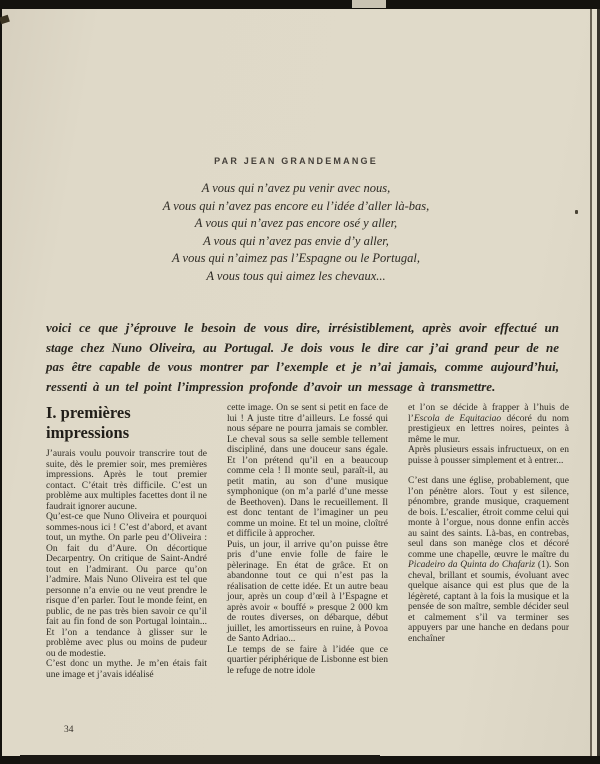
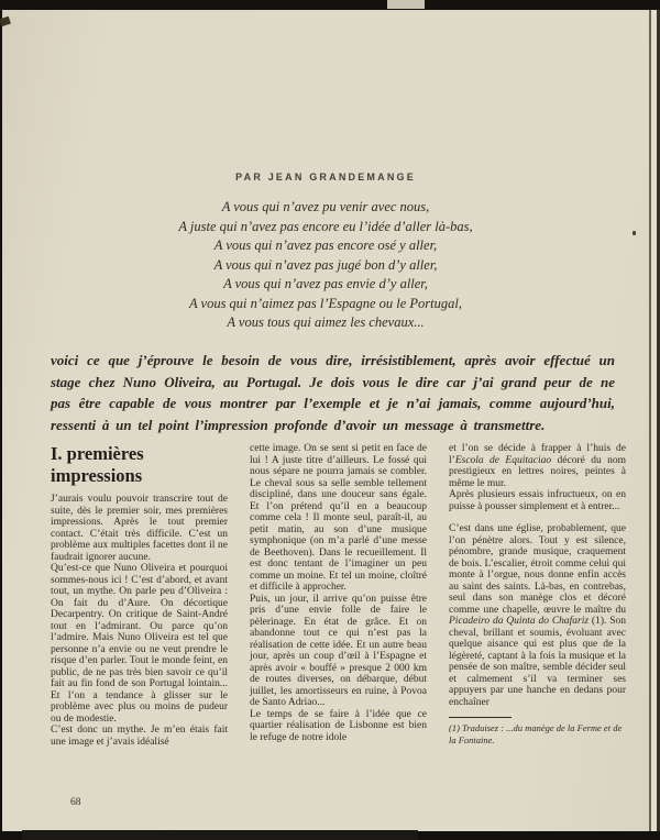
  PAR JEAN GRANDEMANGE
  A vous qui n’avez pu venir avec nous,
- A vous qui n’avez pas encore eu l’idée d’aller là-bas,
+ A juste qui n’avez pas encore eu l’idée d’aller là-bas,
  A vous qui n’avez pas encore osé y aller,
+ A vous qui n’avez pas jugé bon d’y aller,
  A vous qui n’avez pas envie d’y aller,
  A vous qui n’aimez pas l’Espagne ou le Portugal,
  A vous tous qui aimez les chevaux...
  voici ce que j’éprouve le besoin de vous dire, irrésistiblement, après avoir effectué un stage chez Nuno Oliveira, au Portugal. Je dois vous le dire car j’ai grand peur de ne pas être capable de vous montrer par l’exemple et je n’ai jamais, comme aujourd’hui, ressenti à un tel point l’impression profonde d’avoir un message à transmettre.
  I. premières
  impressions
  J’aurais voulu pouvoir transcrire tout de suite, dès le premier soir, mes premières impressions. Après le tout premier contact. C’était très difficile. C’est un problème aux multiples facettes dont il ne faudrait ignorer aucune.
  Qu’est-ce que Nuno Oliveira et pourquoi sommes-nous ici ! C’est d’abord, et avant tout, un mythe. On parle peu d’Oliveira : On fait du d’Aure. On décortique Decarpentry. On critique de Saint-André tout en l’admirant. Ou parce qu’on l’admire. Mais Nuno Oliveira est tel que personne n’a envie ou ne veut prendre le risque d’en parler. Tout le monde feint, en public, de ne pas très bien savoir ce qu’il fait au fin fond de son Portugal lointain... Et l’on a tendance à glisser sur le problème avec plus ou moins de pudeur ou de modestie.
  C’est donc un mythe. Je m’en étais fait une image et j’avais idéalisé
  cette image. On se sent si petit en face de lui ! A juste titre d’ailleurs. Le fossé qui nous sépare ne pourra jamais se combler. Le cheval sous sa selle semble tellement discipliné, dans une douceur sans égale. Et l’on prétend qu’il en a beaucoup comme cela ! Il monte seul, paraît-il, au petit matin, au son d’une musique symphonique (on m’a parlé d’une messe de Beethoven). Dans le recueillement. Il est donc tentant de l’imaginer un peu comme un moine. Et tel un moine, cloîtré et difficile à approcher.
  Puis, un jour, il arrive qu’on puisse être pris d’une envie folle de faire le pèlerinage. En état de grâce. Et on abandonne tout ce qui n’est pas la réalisation de cette idée. Et un autre beau jour, après un coup d’œil à l’Espagne et après avoir « bouffé » presque 2 000 km de routes diverses, on débarque, début juillet, les amortisseurs en ruine, à Povoa de Santo Adriao...
- Le temps de se faire à l’idée que ce quartier périphérique de Lisbonne est bien le refuge de notre idole
+ Le temps de se faire à l’idée que ce quartier réalisation de Lisbonne est bien le refuge de notre idole
  et l’on se décide à frapper à l’huis de l’Escola de Equitaciao décoré du nom prestigieux en lettres noires, peintes à même le mur.
  Après plusieurs essais infructueux, on en puisse à pousser simplement et à entrer...
  C’est dans une église, probablement, que l’on pénètre alors. Tout y est silence, pénombre, grande musique, craquement de bois. L’escalier, étroit comme celui qui monte à l’orgue, nous donne enfin accès au saint des saints. Là-bas, en contrebas, seul dans son manège clos et décoré comme une chapelle, œuvre le maître du Picadeiro da Quinta do Chafariz (1). Son cheval, brillant et soumis, évoluant avec quelque aisance qui est plus que de la légèreté, captant à la fois la musique et la pensée de son maître, semble décider seul et calmement s’il va terminer ses appuyers par une hanche en dedans pour enchaîner
+ (1) Traduisez : ...du manège de la Ferme et de la Fontaine.
- 34
+ 68
